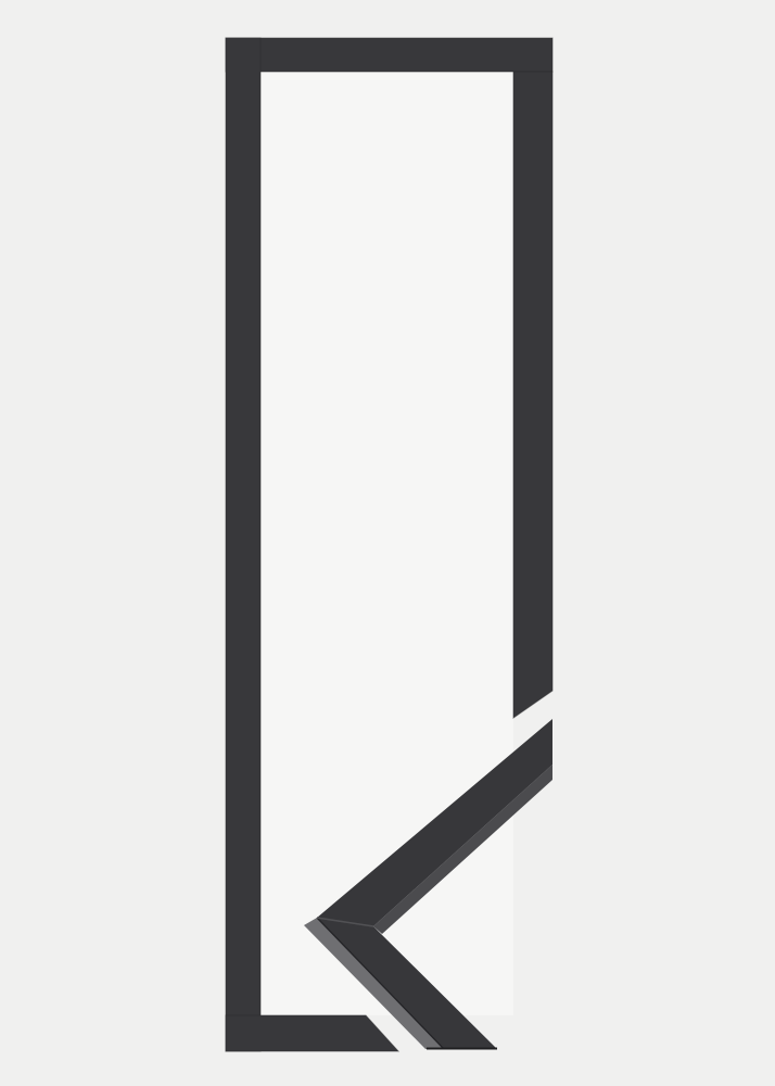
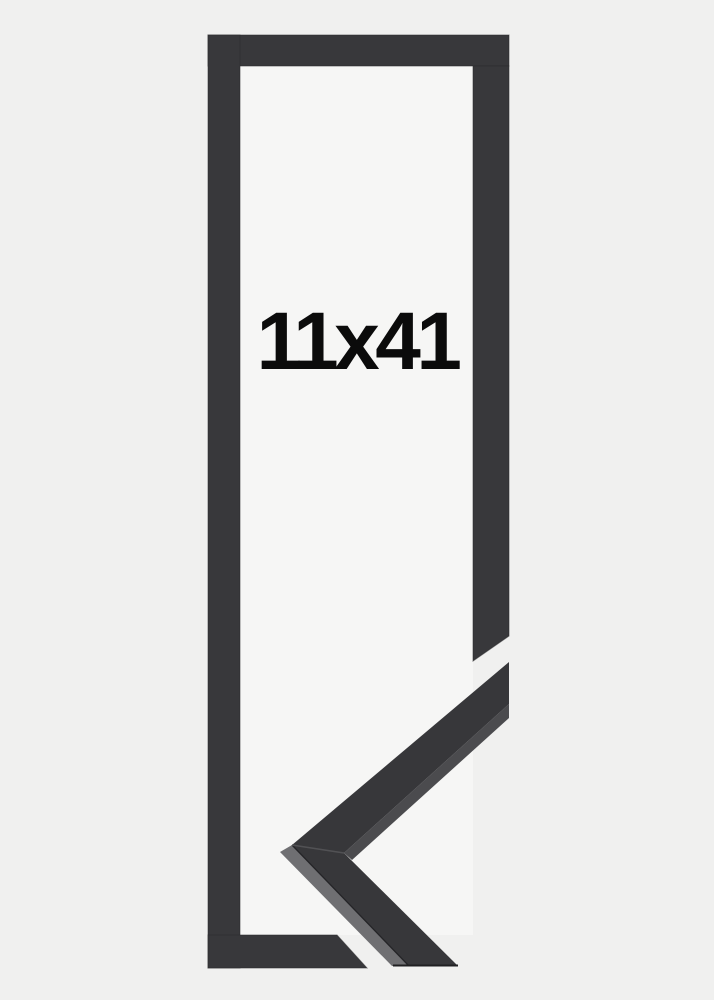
+ 11x41
